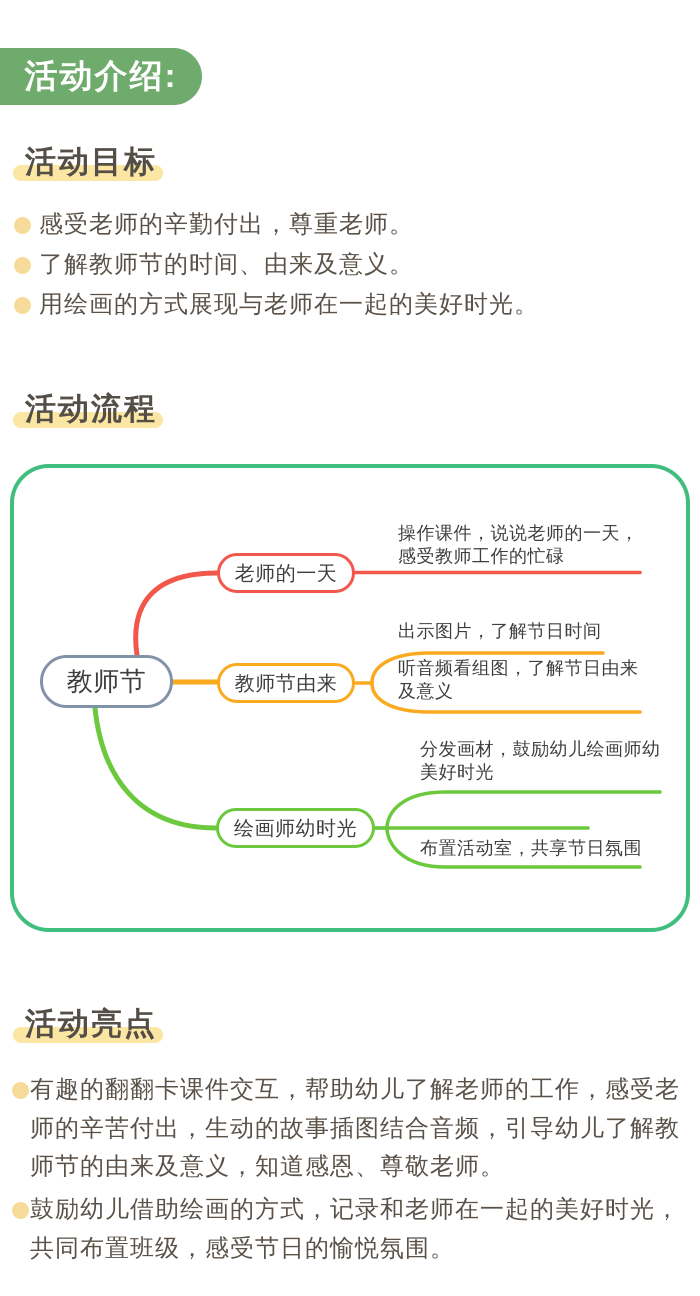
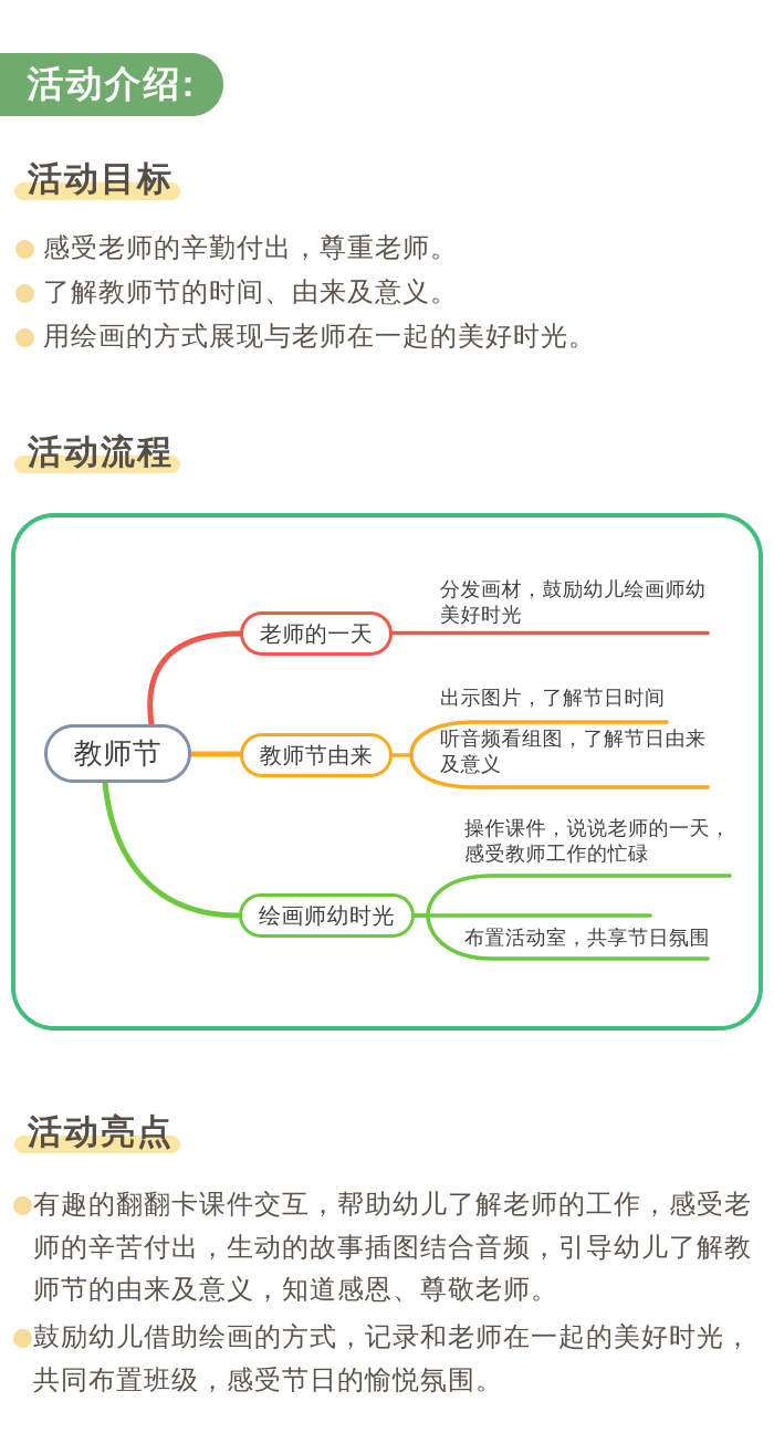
  活动介绍:
  活动目标
  感受老师的辛勤付出，尊重老师。
  了解教师节的时间、由来及意义。
  用绘画的方式展现与老师在一起的美好时光。
  活动流程
  教师节
  老师的一天
  教师节由来
  绘画师幼时光
- 操作课件，说说老师的一天，感受教师工作的忙碌
+ 分发画材，鼓励幼儿绘画师幼美好时光
  出示图片，了解节日时间
  听音频看组图，了解节日由来及意义
- 分发画材，鼓励幼儿绘画师幼美好时光
+ 操作课件，说说老师的一天，感受教师工作的忙碌
  布置活动室，共享节日氛围
  活动亮点
  有趣的翻翻卡课件交互，帮助幼儿了解老师的工作，感受老师的辛苦付出，生动的故事插图结合音频，引导幼儿了解教师节的由来及意义，知道感恩、尊敬老师。
  鼓励幼儿借助绘画的方式，记录和老师在一起的美好时光，共同布置班级，感受节日的愉悦氛围。
